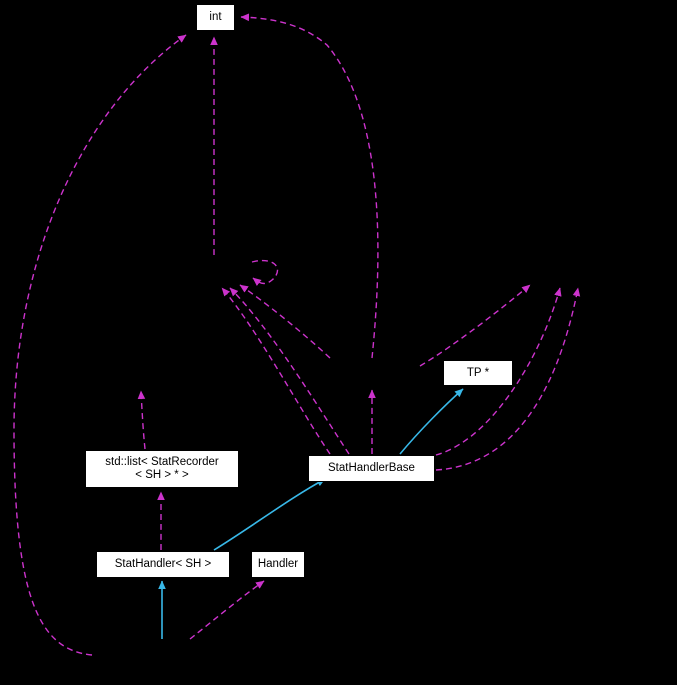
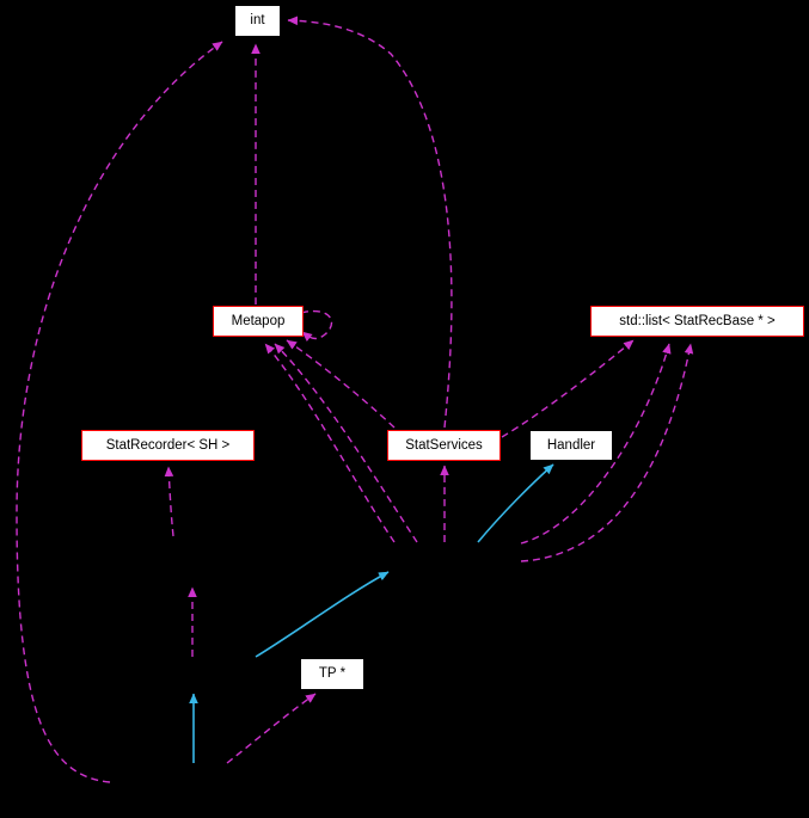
  int
+ Metapop
+ std::list< StatRecBase * >
+ StatRecorder< SH >
+ StatServices
- TP *
+ Handler
- std::list< StatRecorder
- < SH > * >
- StatHandlerBase
- StatHandler< SH >
- Handler
+ TP *
